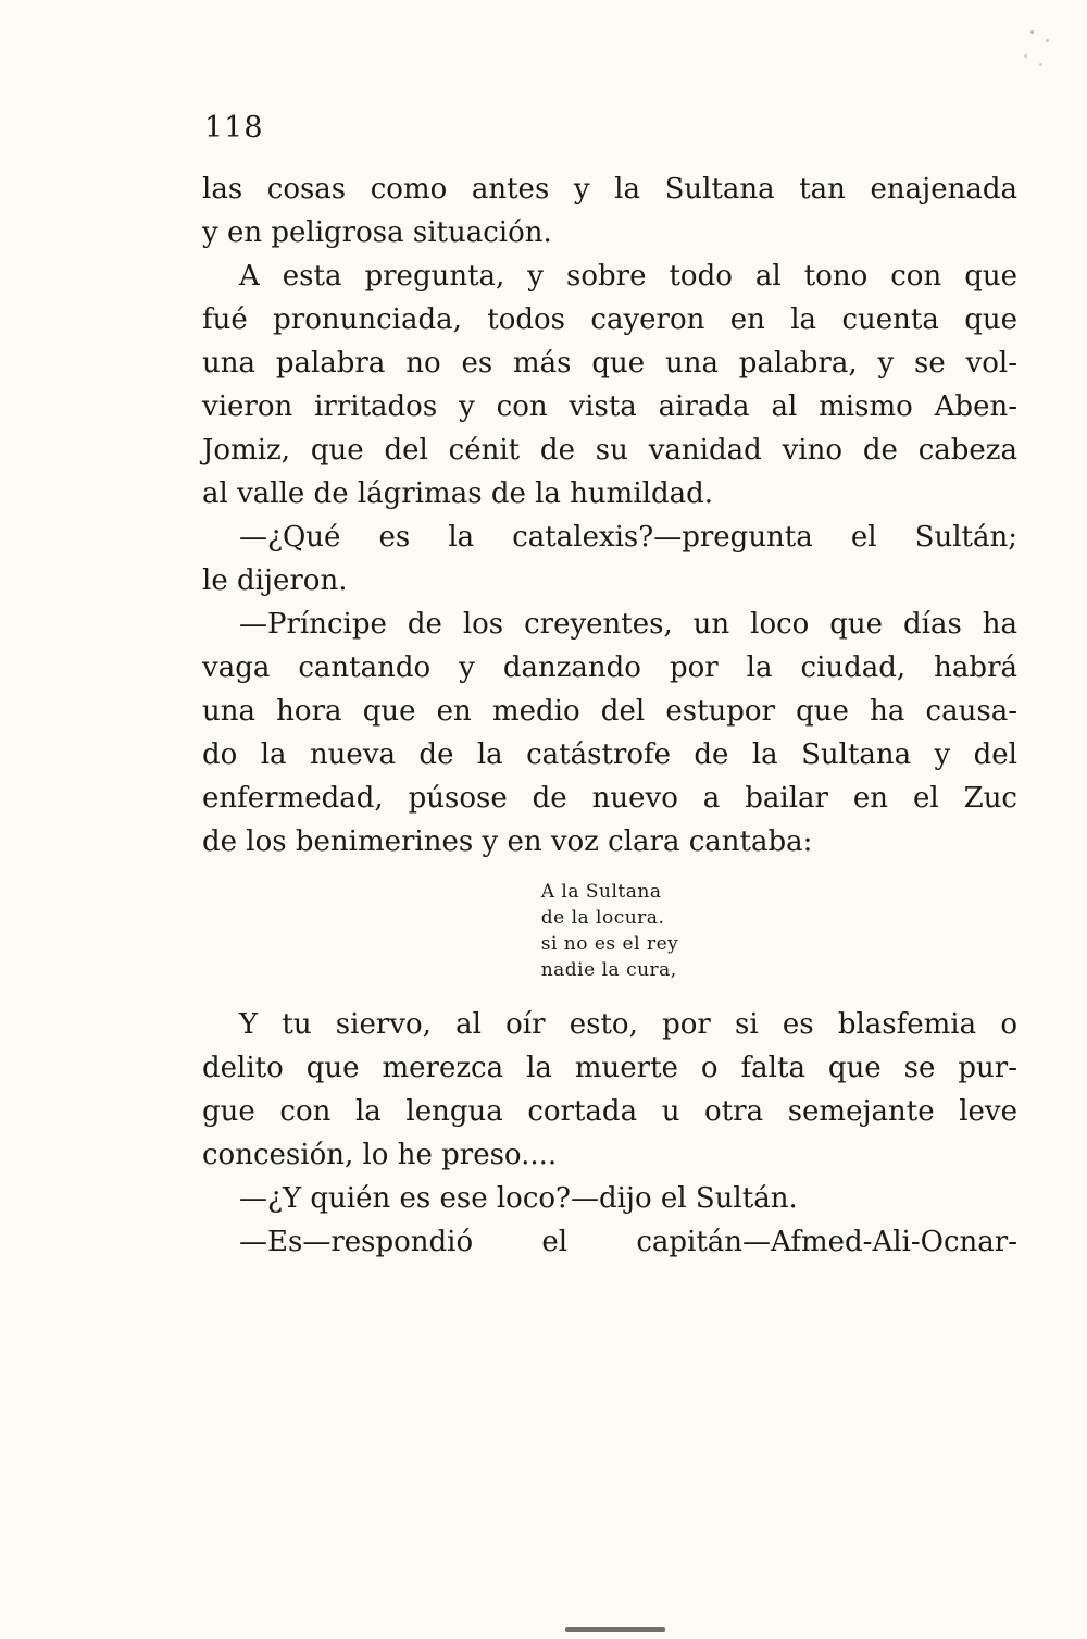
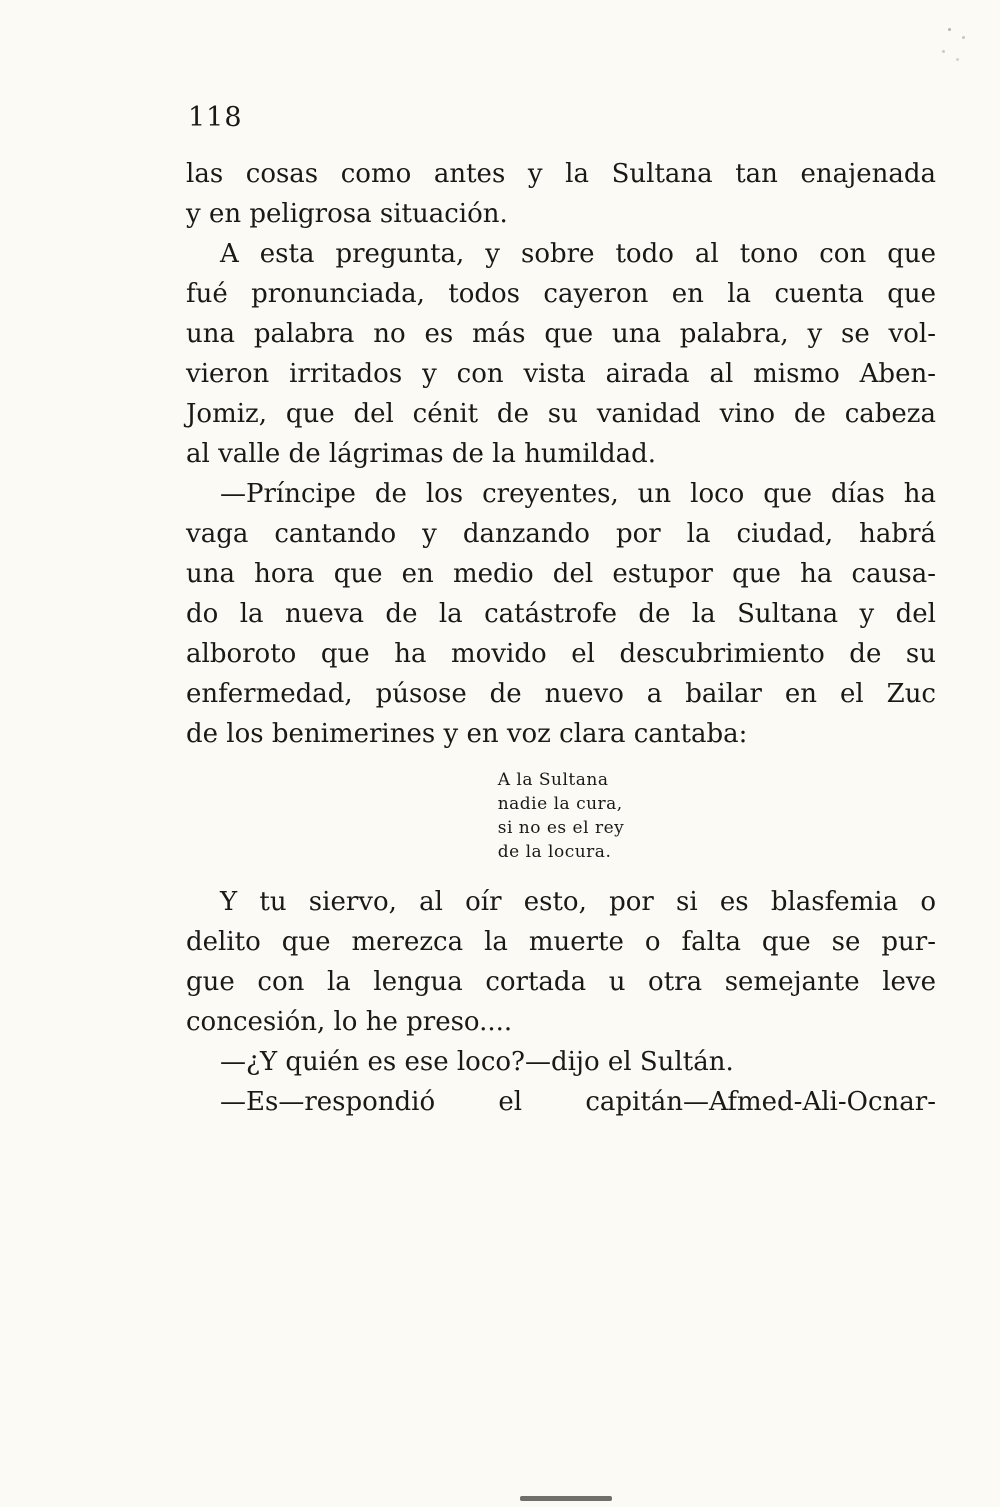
  118
  las cosas como antes y la Sultana tan enajenada
  y en peligrosa situación.
  A esta pregunta, y sobre todo al tono con que
  fué pronunciada, todos cayeron en la cuenta que
  una palabra no es más que una palabra, y se vol-
  vieron irritados y con vista airada al mismo Aben-
  Jomiz, que del cénit de su vanidad vino de cabeza
  al valle de lágrimas de la humildad.
- —¿Qué es la catalexis?—pregunta el Sultán;
- le dijeron.
  —Príncipe de los creyentes, un loco que días ha
  vaga cantando y danzando por la ciudad, habrá
  una hora que en medio del estupor que ha causa-
  do la nueva de la catástrofe de la Sultana y del
+ alboroto que ha movido el descubrimiento de su
  enfermedad, púsose de nuevo a bailar en el Zuc
  de los benimerines y en voz clara cantaba:
  A la Sultana
- de la locura.
+ nadie la cura,
  si no es el rey
- nadie la cura,
+ de la locura.
  Y tu siervo, al oír esto, por si es blasfemia o
  delito que merezca la muerte o falta que se pur-
  gue con la lengua cortada u otra semejante leve
  concesión, lo he preso....
  —¿Y quién es ese loco?—dijo el Sultán.
  —Es—respondió el capitán—Afmed-Ali-Ocnar-
